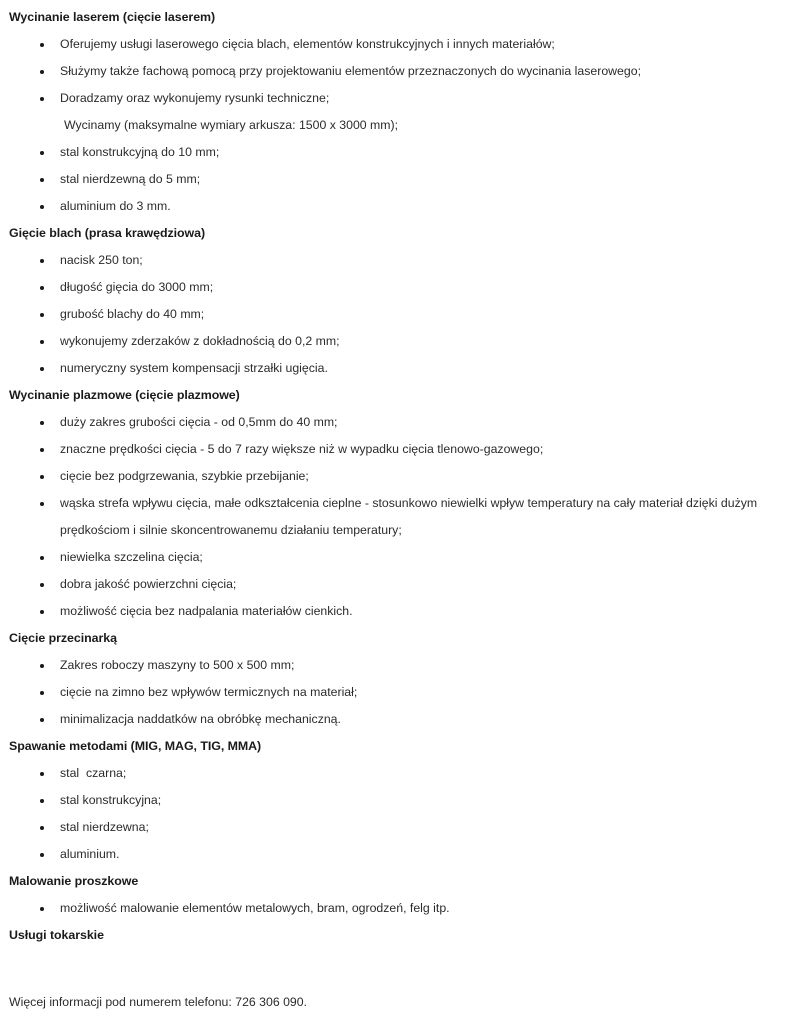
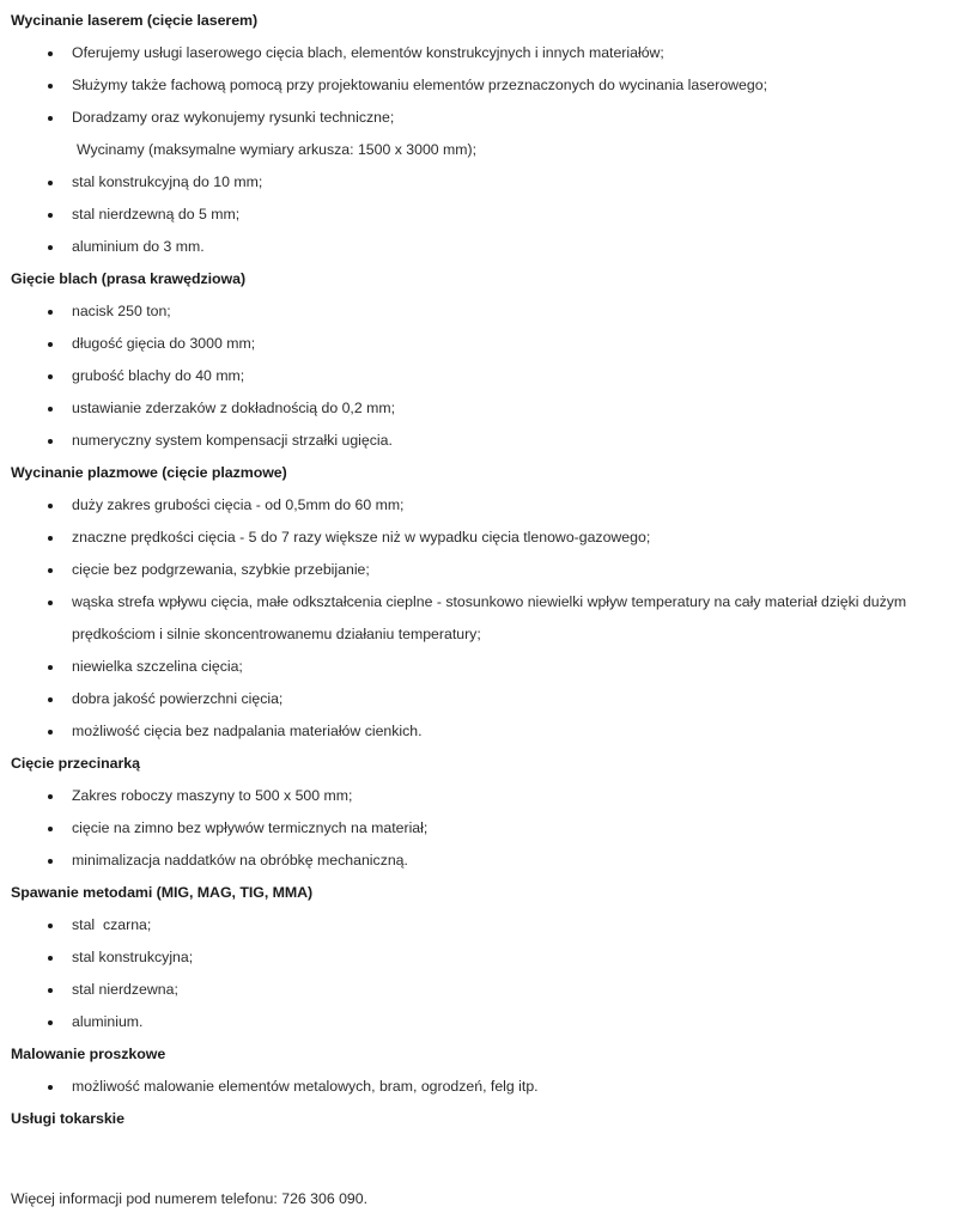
  Wycinanie laserem (cięcie laserem)
  Oferujemy usługi laserowego cięcia blach, elementów konstrukcyjnych i innych materiałów;
  Służymy także fachową pomocą przy projektowaniu elementów przeznaczonych do wycinania laserowego;
  Doradzamy oraz wykonujemy rysunki techniczne;
  Wycinamy (maksymalne wymiary arkusza: 1500 x 3000 mm);
  stal konstrukcyjną do 10 mm;
  stal nierdzewną do 5 mm;
  aluminium do 3 mm.
  Gięcie blach (prasa krawędziowa)
  nacisk 250 ton;
  długość gięcia do 3000 mm;
  grubość blachy do 40 mm;
- wykonujemy zderzaków z dokładnością do 0,2 mm;
+ ustawianie zderzaków z dokładnością do 0,2 mm;
  numeryczny system kompensacji strzałki ugięcia.
  Wycinanie plazmowe (cięcie plazmowe)
- duży zakres grubości cięcia - od 0,5mm do 40 mm;
+ duży zakres grubości cięcia - od 0,5mm do 60 mm;
  znaczne prędkości cięcia - 5 do 7 razy większe niż w wypadku cięcia tlenowo-gazowego;
  cięcie bez podgrzewania, szybkie przebijanie;
  wąska strefa wpływu cięcia, małe odkształcenia cieplne - stosunkowo niewielki wpływ temperatury na cały materiał dzięki dużym prędkościom i silnie skoncentrowanemu działaniu temperatury;
  niewielka szczelina cięcia;
  dobra jakość powierzchni cięcia;
  możliwość cięcia bez nadpalania materiałów cienkich.
  Cięcie przecinarką
  Zakres roboczy maszyny to 500 x 500 mm;
  cięcie na zimno bez wpływów termicznych na materiał;
  minimalizacja naddatków na obróbkę mechaniczną.
  Spawanie metodami (MIG, MAG, TIG, MMA)
  stal czarna;
  stal konstrukcyjna;
  stal nierdzewna;
  aluminium.
  Malowanie proszkowe
  możliwość malowanie elementów metalowych, bram, ogrodzeń, felg itp.
  Usługi tokarskie
  Więcej informacji pod numerem telefonu: 726 306 090.
